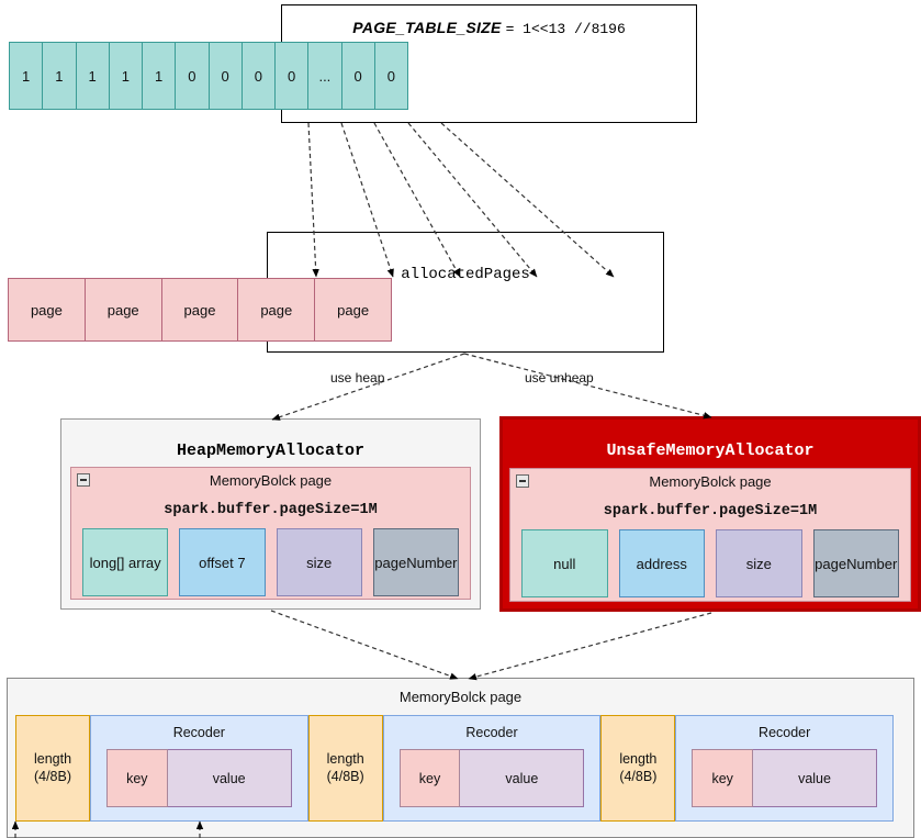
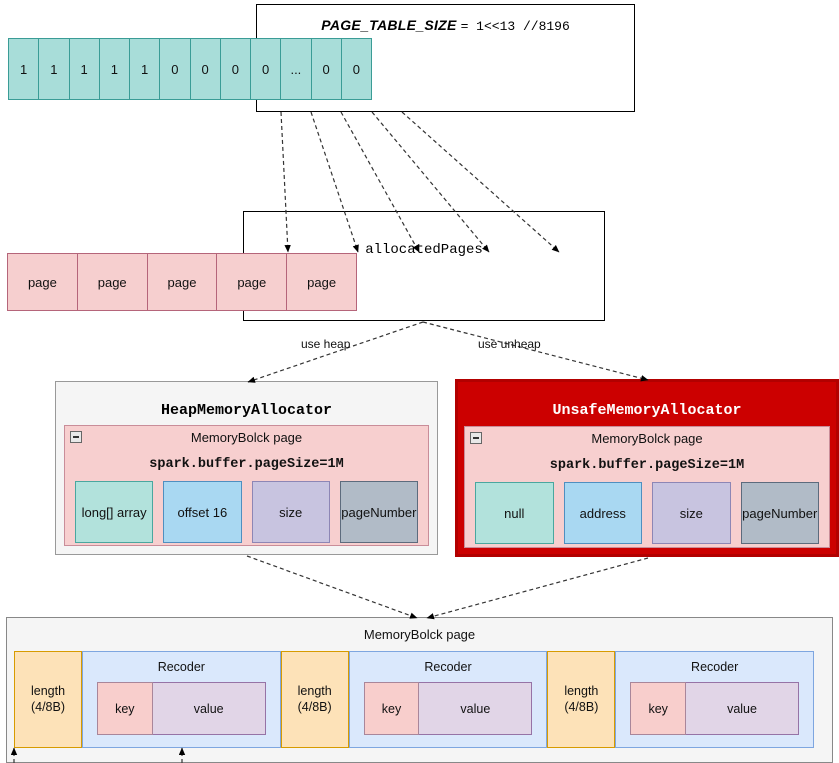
  PAGE_TABLE_SIZE = 1<<13 //8196
  1
  1
  1
  1
  1
  0
  0
  0
  0
  ...
  0
  0
  allocatedPages
  page
  page
  page
  page
  page
  use heap
  use unheap
  HeapMemoryAllocator
  MemoryBolck page
  spark.buffer.pageSize=1M
  long[] array
- offset 7
+ offset 16
  size
  pageNumber
  UnsafeMemoryAllocator
  MemoryBolck page
  spark.buffer.pageSize=1M
  null
  address
  size
  pageNumber
  MemoryBolck page
  length
  (4/8B)
  Recoder
  key
  value
  length
  (4/8B)
  Recoder
  key
  value
  length
  (4/8B)
  Recoder
  key
  value
